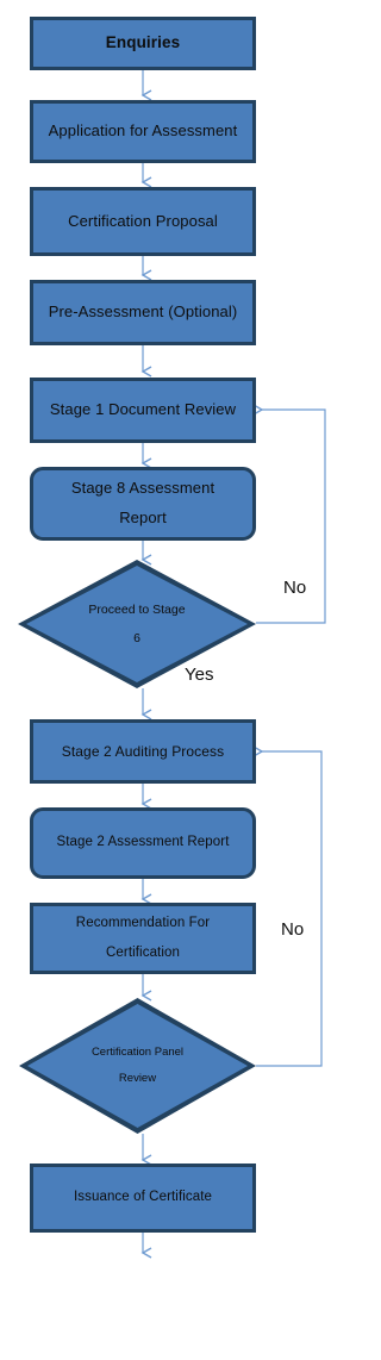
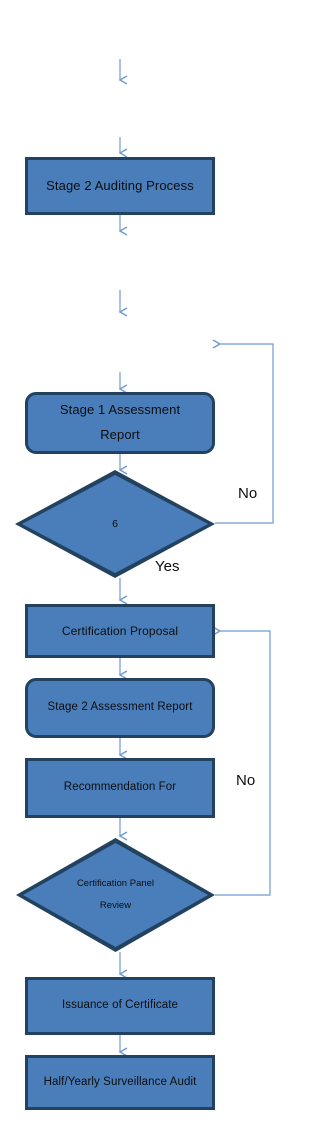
- Enquiries
- Application for Assessment
- Certification Proposal
+ Stage 2 Auditing Process
- Pre-Assessment (Optional)
- Stage 1 Document Review
- Stage 8 Assessment
+ Stage 1 Assessment
  Report
- Proceed to Stage
  6
- Stage 2 Auditing Process
+ Certification Proposal
  Stage 2 Assessment Report
  Recommendation For
- Certification
  Certification Panel
  Review
  Issuance of Certificate
+ Half/Yearly Surveillance Audit
  No
  Yes
  No
